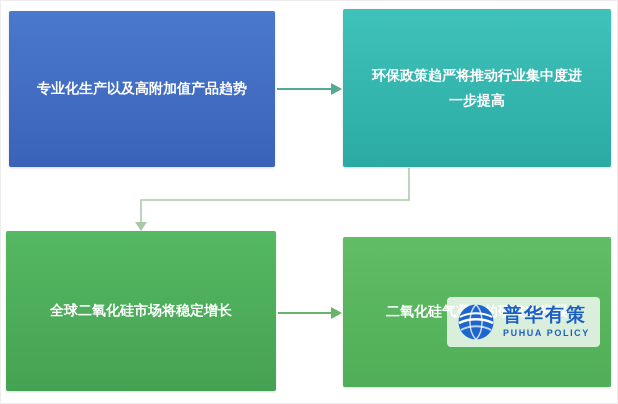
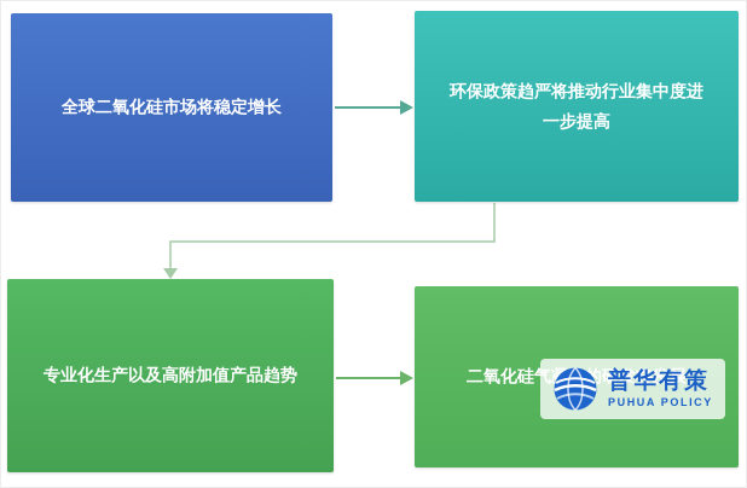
- 专业化生产以及高附加值产品趋势
+ 全球二氧化硅市场将稳定增长
  环保政策趋严将推动行业集中度进一步提高
- 全球二氧化硅市场将稳定增长
+ 专业化生产以及高附加值产品趋势
  二氧化硅气的研发将发展
  普华有策
  PUHUA POLICY
